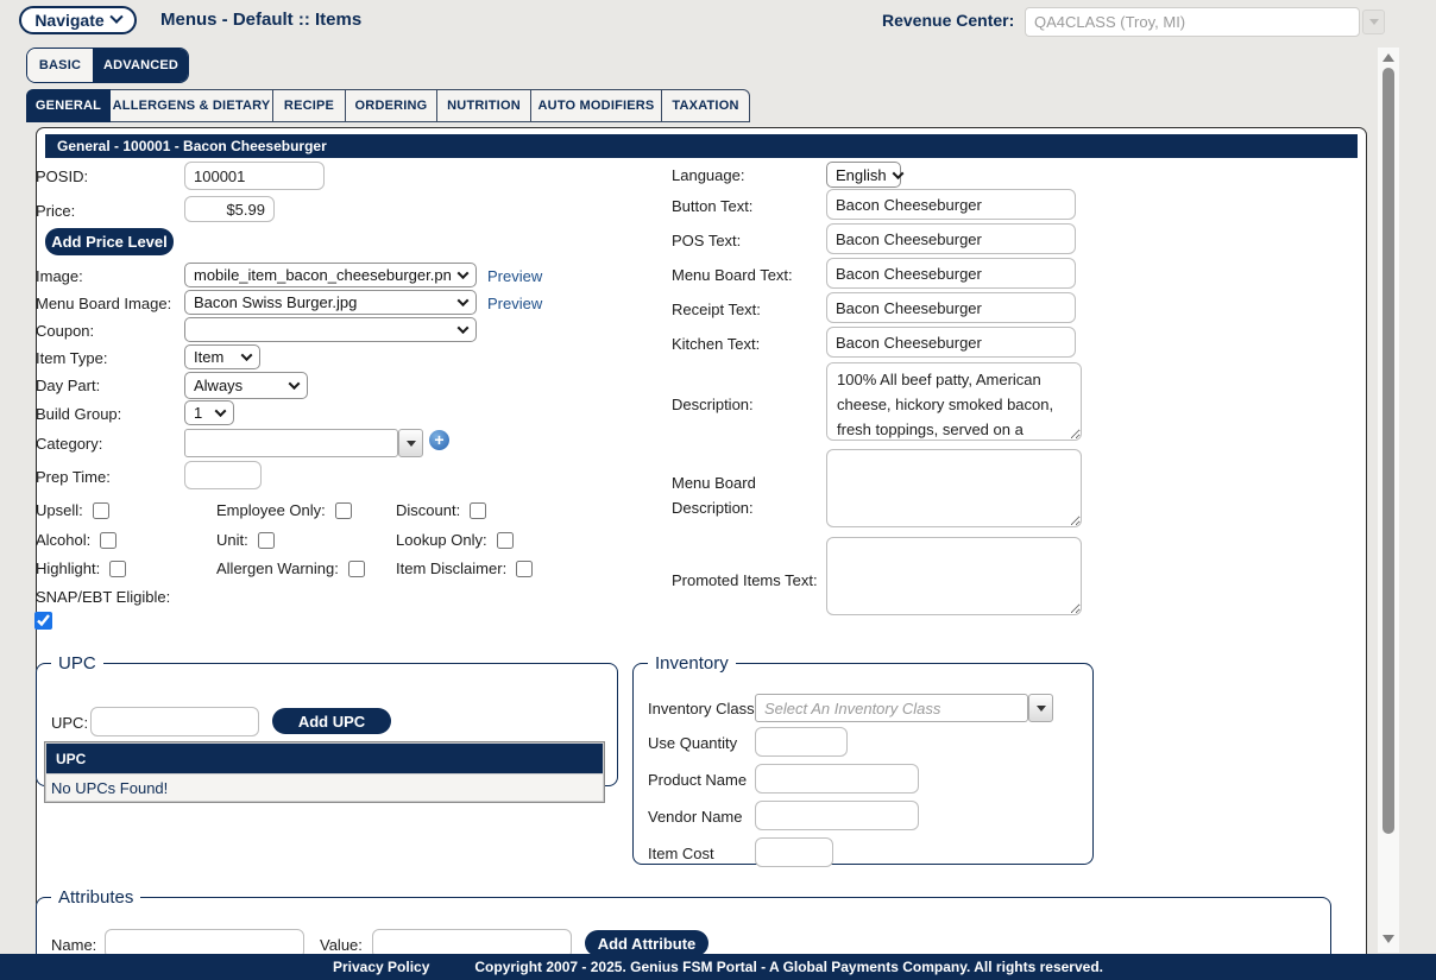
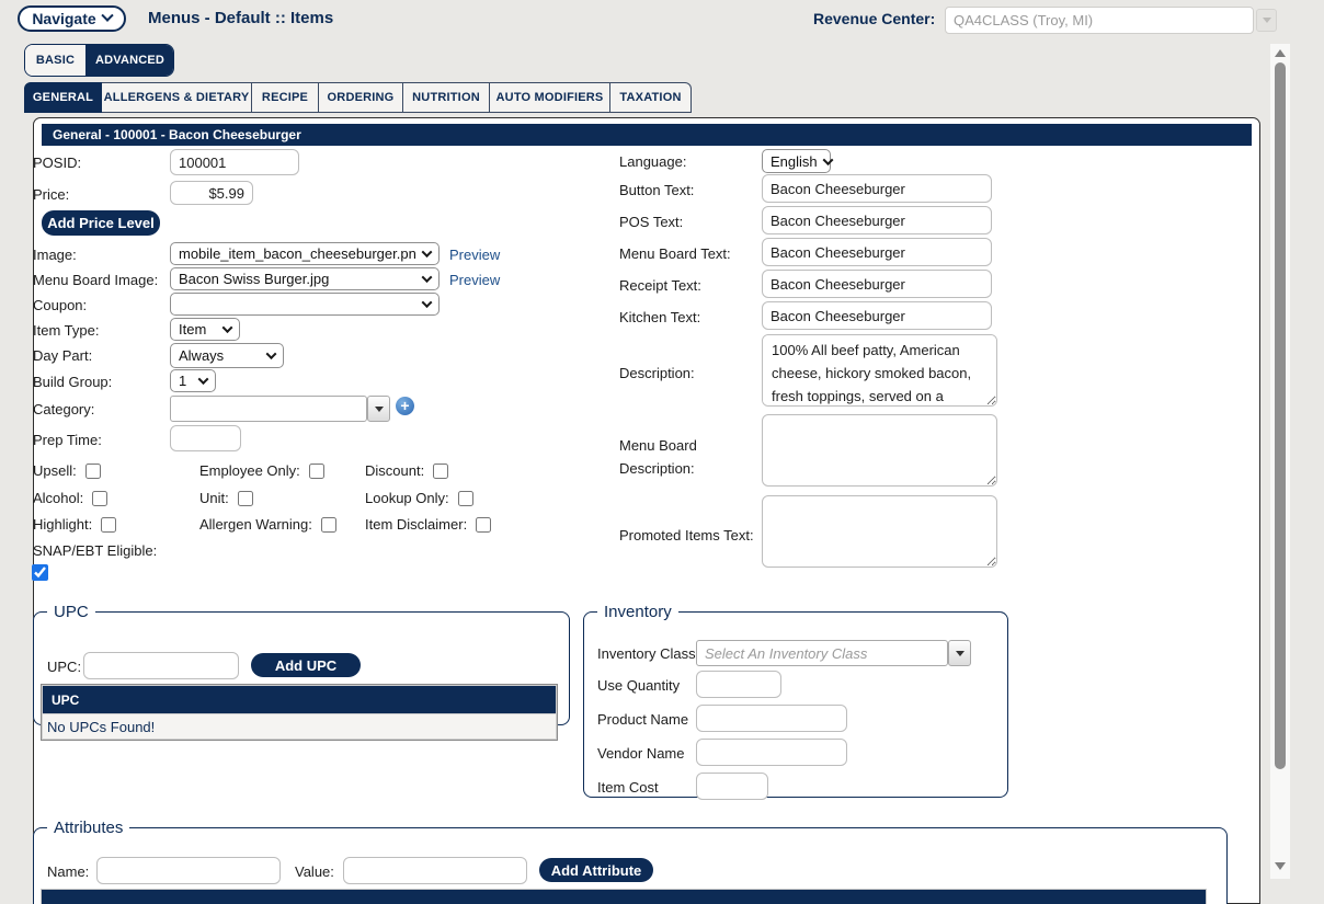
  Navigate
  Menus - Default :: Items
  Revenue Center:
  QA4CLASS (Troy, MI)
  BASIC
  ADVANCED
  GENERAL
  ALLERGENS & DIETARY
  RECIPE
  ORDERING
  NUTRITION
  AUTO MODIFIERS
  TAXATION
  General - 100001 - Bacon Cheeseburger
  POSID:
  100001
  Price:
  $5.99
  Add Price Level
  Image:
  mobile_item_bacon_cheeseburger.pn
  Preview
  Menu Board Image:
  Bacon Swiss Burger.jpg
  Preview
  Coupon:
  Item Type:
  Item
  Day Part:
  Always
  Build Group:
  1
  Category:
  +
  Prep Time:
  Upsell:
  Employee Only:
  Discount:
  Alcohol:
  Unit:
  Lookup Only:
  Highlight:
  Allergen Warning:
  Item Disclaimer:
  SNAP/EBT Eligible:
  Language:
  English
  Button Text:
  Bacon Cheeseburger
  POS Text:
  Bacon Cheeseburger
  Menu Board Text:
  Bacon Cheeseburger
  Receipt Text:
  Bacon Cheeseburger
  Kitchen Text:
  Bacon Cheeseburger
  Description:
  Menu Board Description:
  Promoted Items Text:
  UPC
  UPC:
  Add UPC
  UPC
  No UPCs Found!
  Inventory
  Inventory Class
  Select An Inventory Class
  Use Quantity
  Product Name
  Vendor Name
  Item Cost
  Attributes
  Name:
  Value:
  Add Attribute
- Privacy Policy
- Copyright 2007 - 2025. Genius FSM Portal - A Global Payments Company. All rights reserved.
